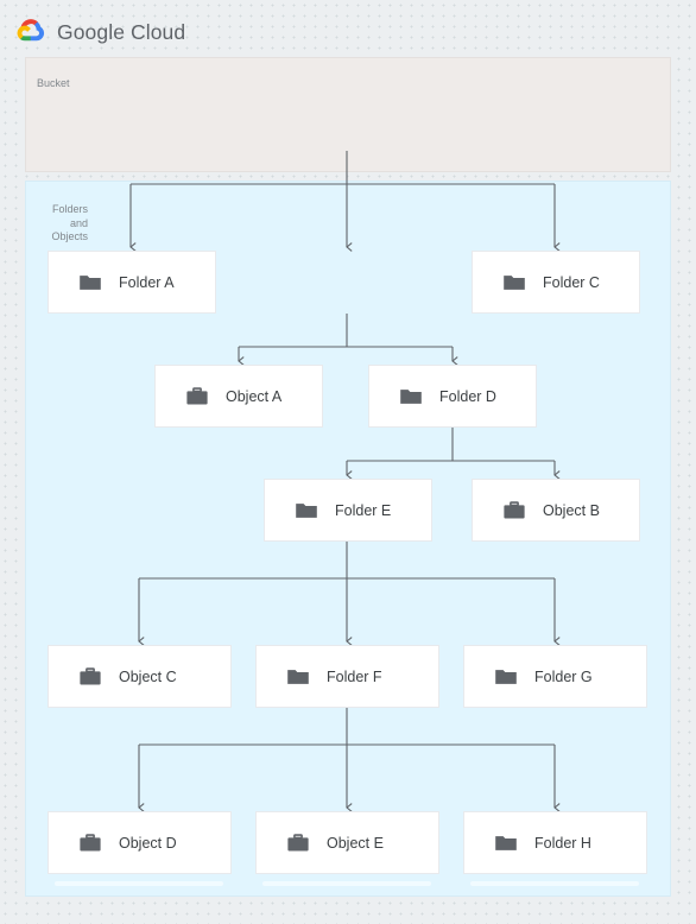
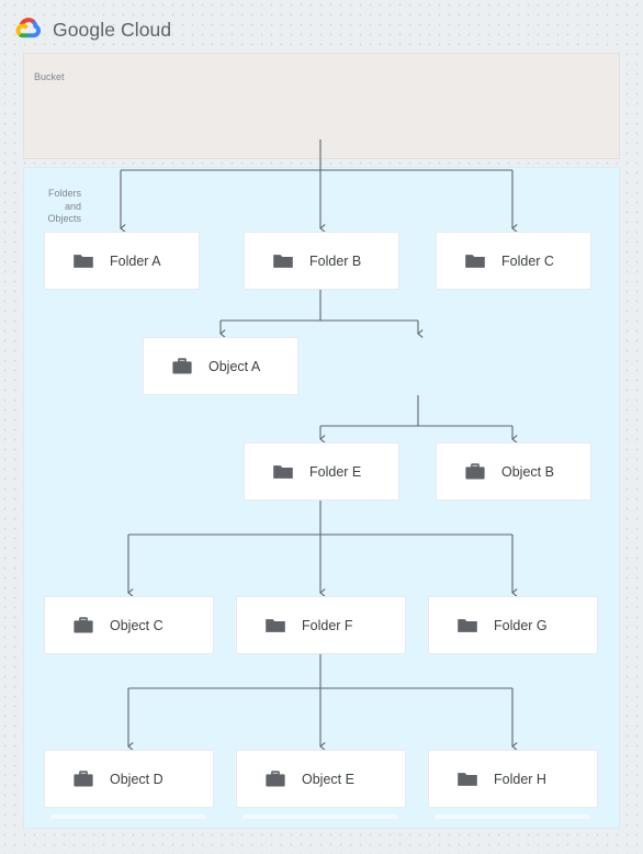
  Google Cloud
  Bucket
  Folders
  and
  Objects
  Folder A
+ Folder B
  Folder C
  Object A
- Folder D
  Folder E
  Object B
  Object C
  Folder F
  Folder G
  Object D
  Object E
  Folder H
